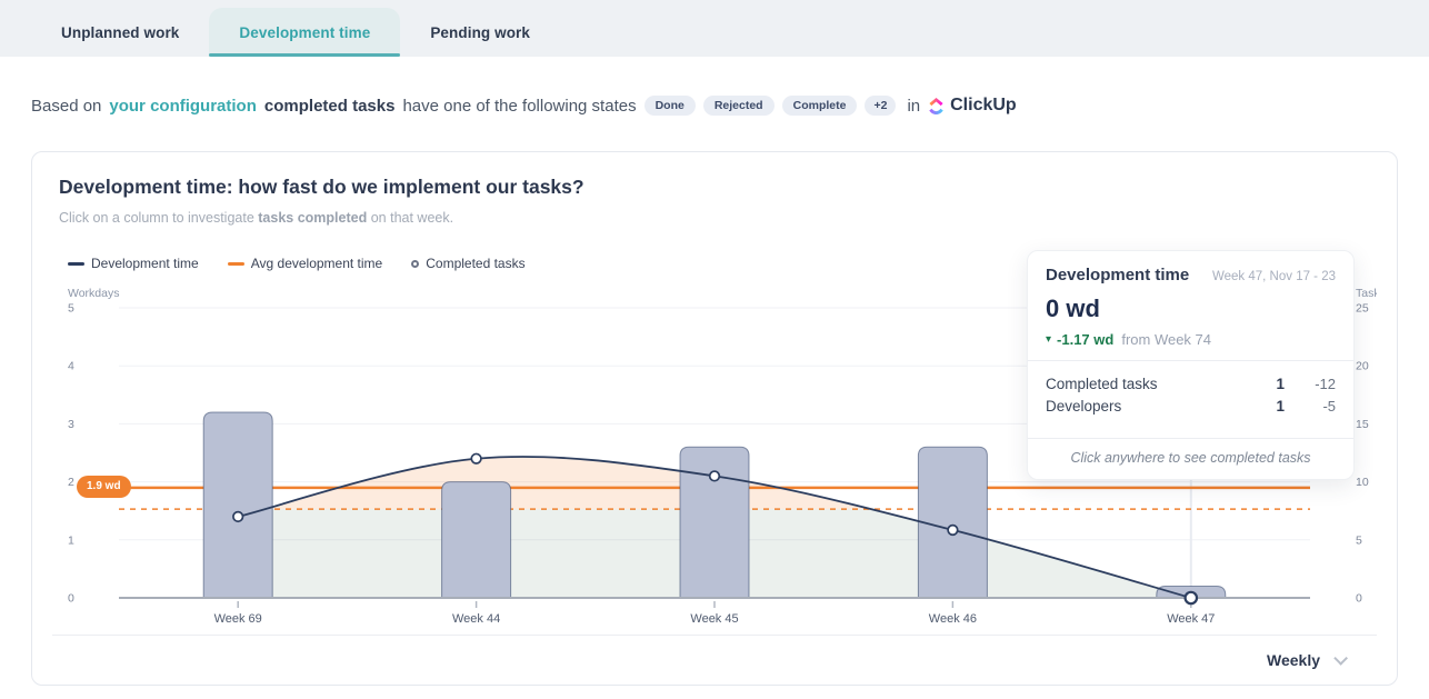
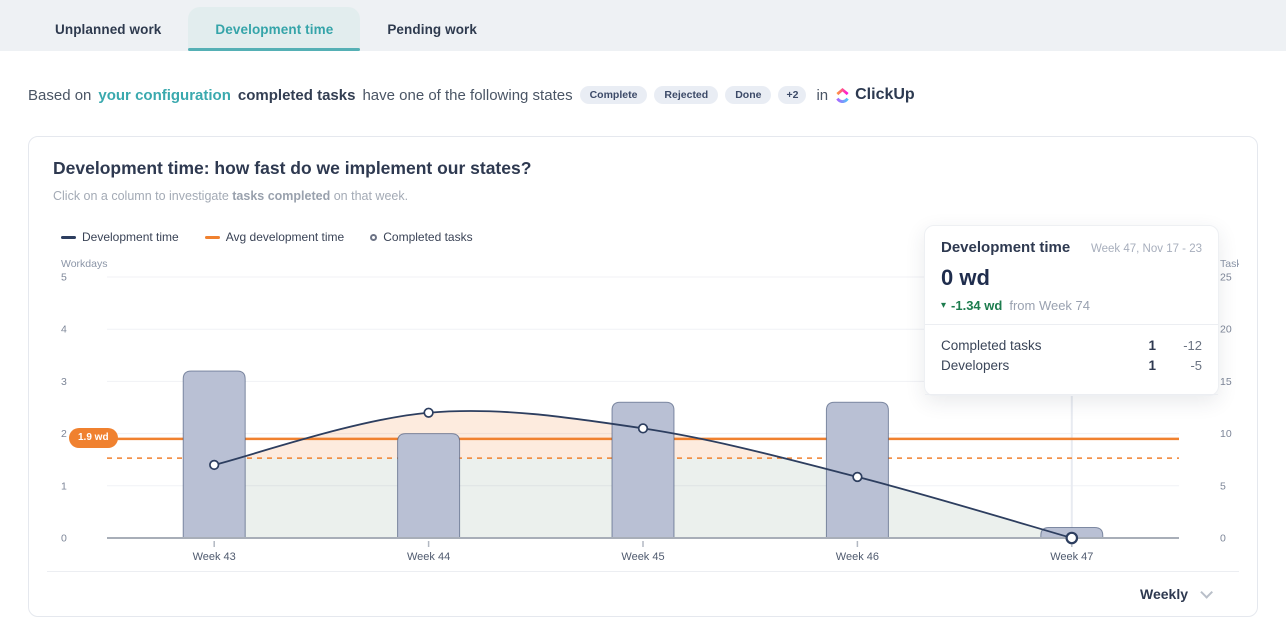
  Unplanned work
  Development time
  Pending work
  Based on
  your configuration
  completed tasks
  have one of the following states
- Done
+ Complete
  Rejected
- Complete
+ Done
  +2
  in
  ClickUp
- Development time: how fast do we implement our tasks?
+ Development time: how fast do we implement our states?
  Click on a column to investigate tasks completed on that week.
  Development time
  Avg development time
  Completed tasks
  Workdays
  Task
  0
  1
  2
  3
  4
  5
  0
  5
  10
  15
  20
  25
- Week 69
+ Week 43
  Week 44
  Week 45
  Week 46
  Week 47
  1.9 wd
  Development time
  Week 47, Nov 17 - 23
  0 wd
  ▾
- -1.17 wd
+ -1.34 wd
  from Week 74
  Completed tasks
  1
  -12
  Developers
  1
  -5
- Click anywhere to see completed tasks
  Weekly
